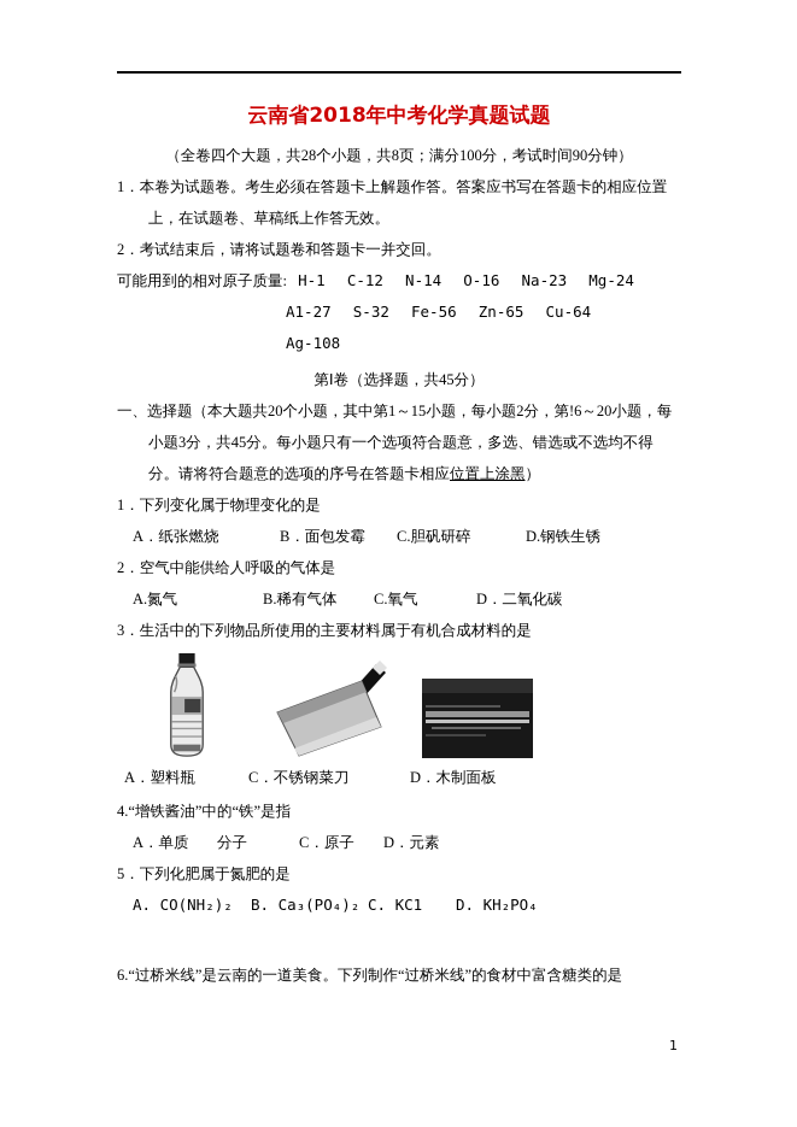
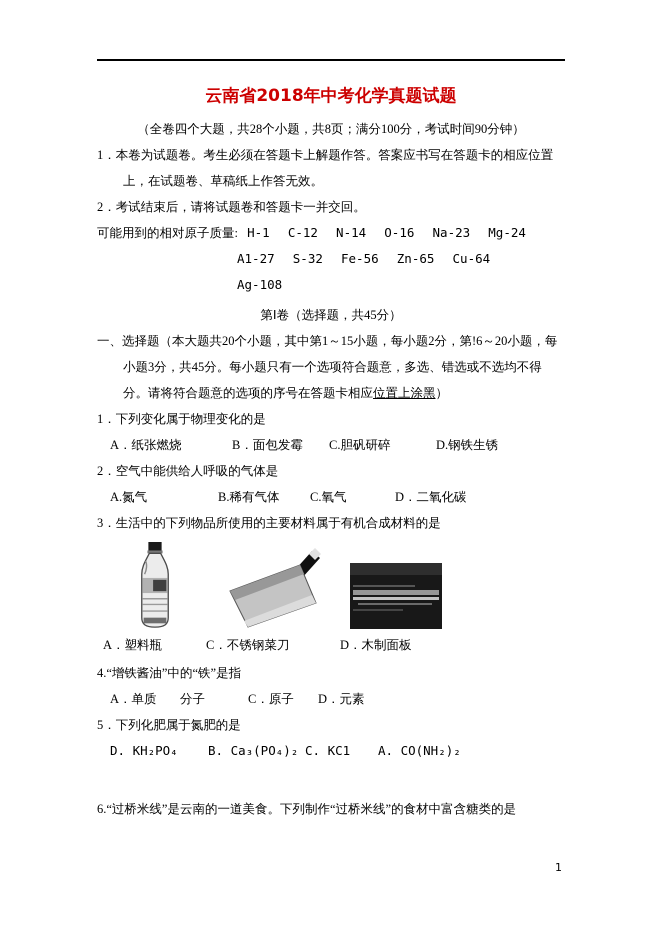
  云南省2018年中考化学真题试题
  （全卷四个大题，共28个小题，共8页；满分100分，考试时间90分钟）
  1．本卷为试题卷。考生必须在答题卡上解题作答。答案应书写在答题卡的相应位置上，在试题卷、草稿纸上作答无效。
  2．考试结束后，请将试题卷和答题卡一并交回。
  可能用到的相对原子质量: H-1 C-12 N-14 O-16 Na-23 Mg-24
  A1-27 S-32 Fe-56 Zn-65 Cu-64 Ag-108
  第Ⅰ卷（选择题，共45分）
  一、选择题（本大题共20个小题，其中第1～15小题，每小题2分，第!6～20小题，每小题3分，共45分。每小题只有一个选项符合题意，多选、错选或不选均不得分。请将符合题意的选项的序号在答题卡相应位置上涂黑）
  1．下列变化属于物理变化的是
  A．纸张燃烧
  B．面包发霉
  C.胆矾研碎
  D.钢铁生锈
  2．空气中能供给人呼吸的气体是
  A.氮气
  B.稀有气体
  C.氧气
  D．二氧化碳
  3．生活中的下列物品所使用的主要材料属于有机合成材料的是
  A．塑料瓶
  C．不锈钢菜刀
  D．木制面板
  4.“增铁酱油”中的“铁”是指
  A．单质
  分子
  C．原子
  D．元素
  5．下列化肥属于氮肥的是
- A. CO(NH₂)₂
+ D. KH₂PO₄
  B. Ca₃(PO₄)₂
  C. KC1
- D. KH₂PO₄
+ A. CO(NH₂)₂
  6.“过桥米线”是云南的一道美食。下列制作“过桥米线”的食材中富含糖类的是
  1
